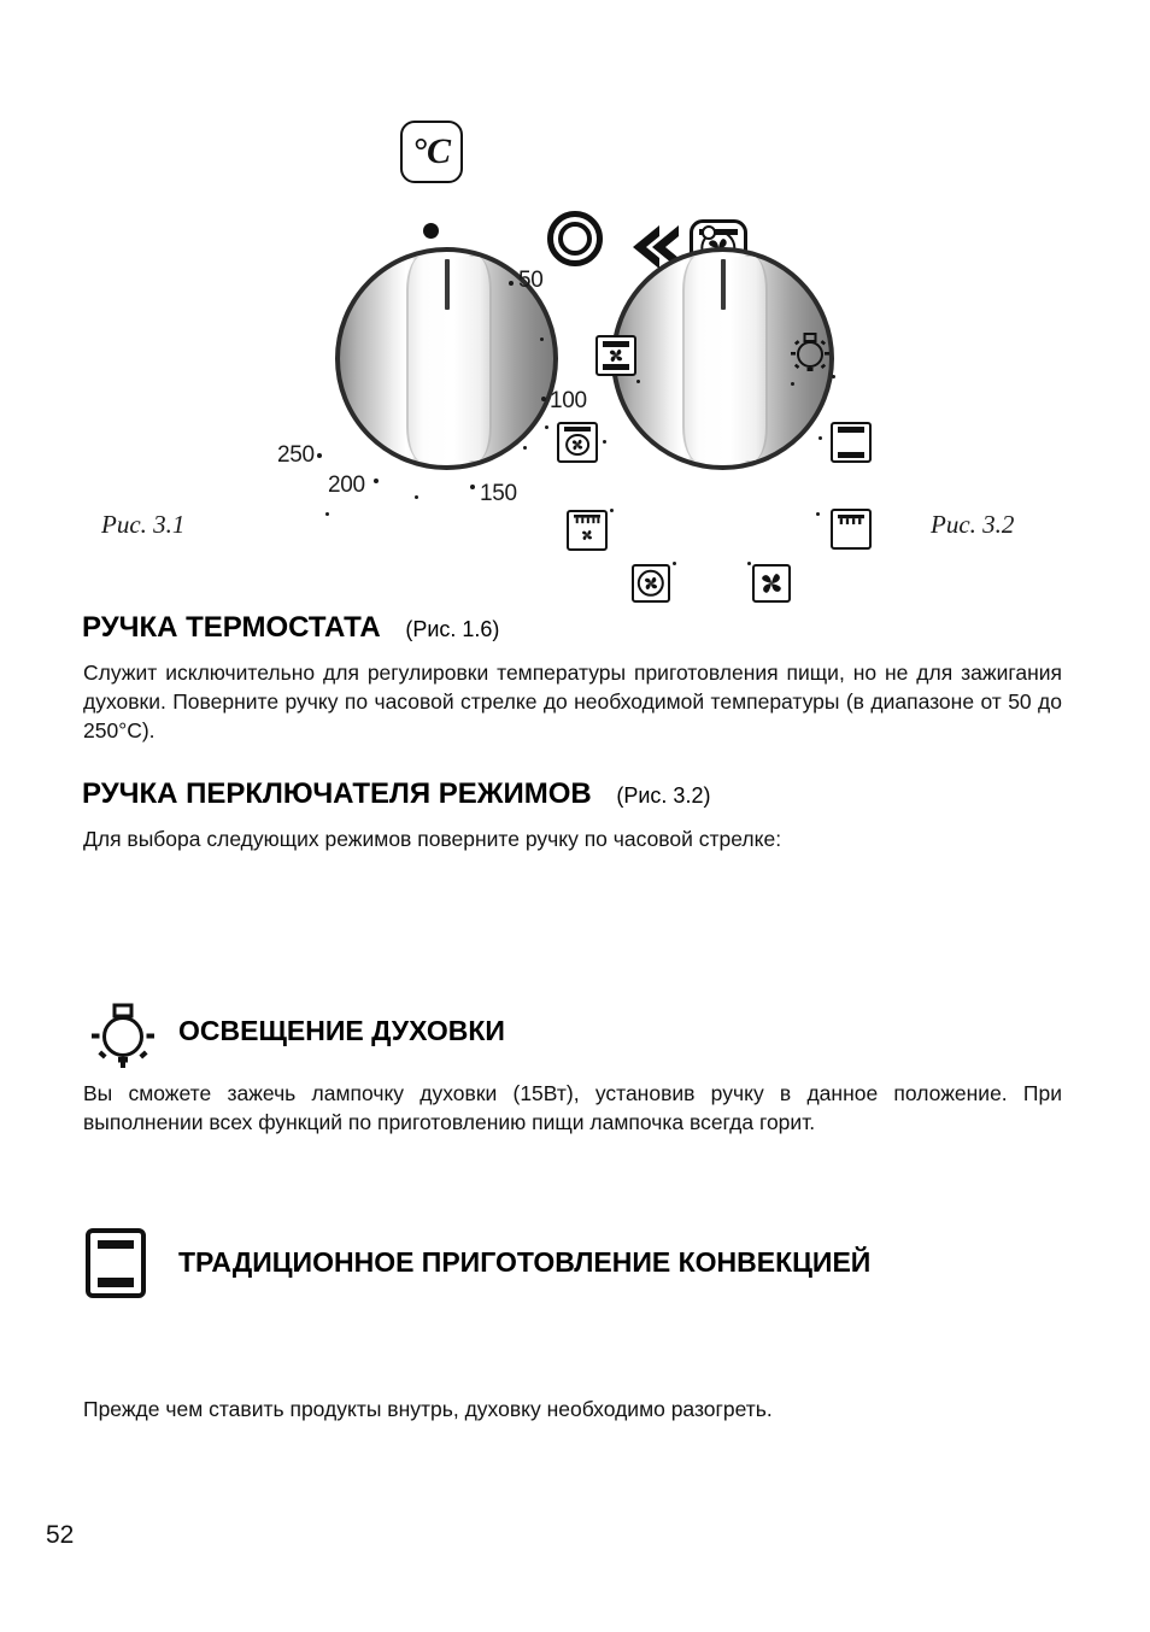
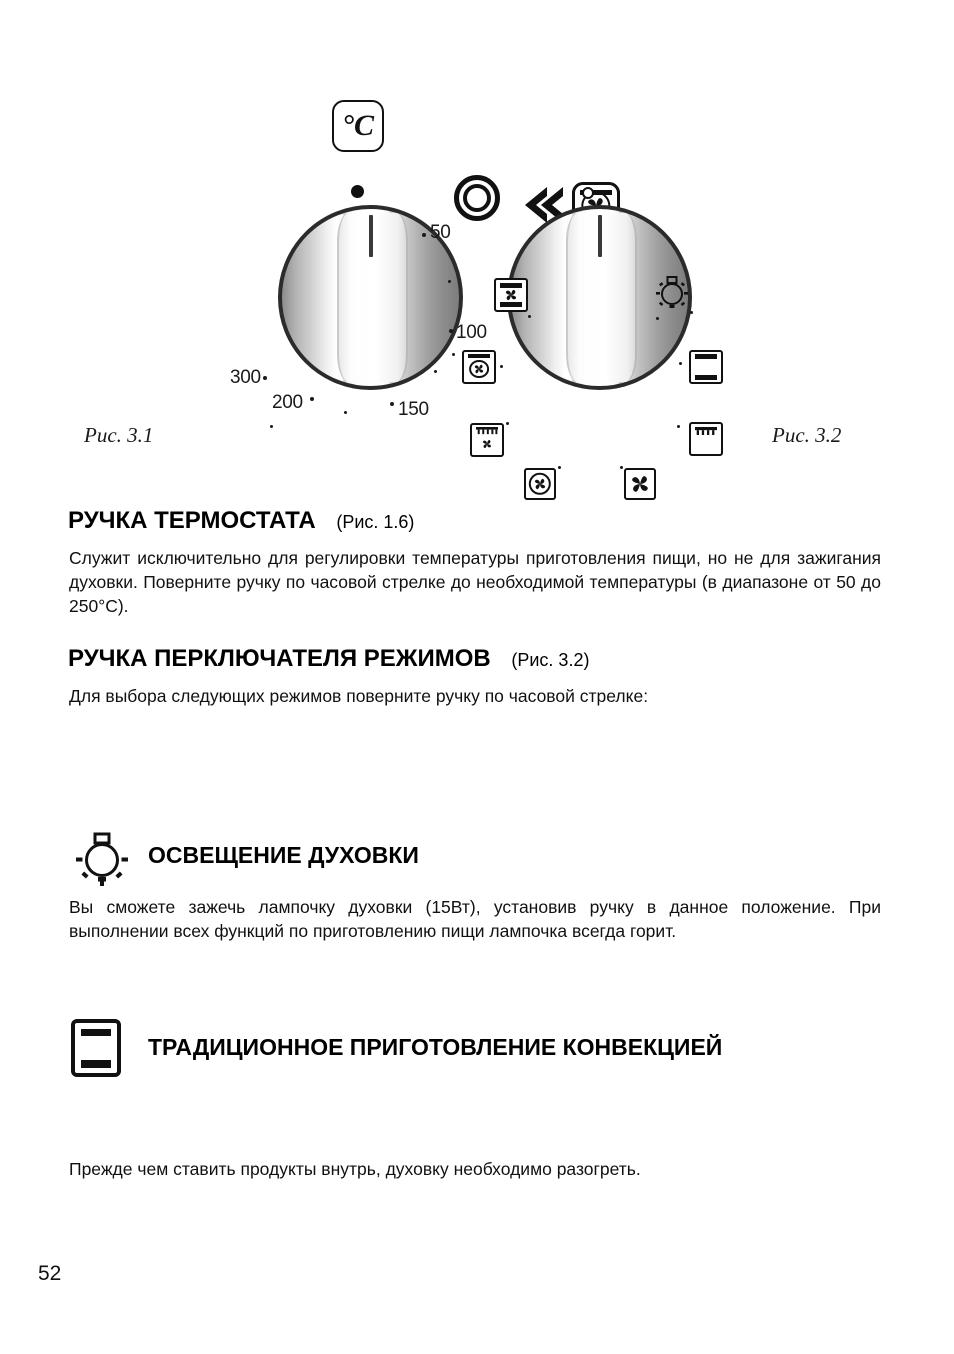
  °C
  50
  100
  150
  200
- 250
+ 300
  Рис. 3.1
  Рис. 3.2
  РУЧКА ТЕРМОСТАТА (Рис. 1.6)
  Служит исключительно для регулировки температуры приготовления пищи, но не для зажигания духовки. Поверните ручку по часовой стрелке до необходимой температуры (в диапазоне от 50 до 250°С).
  РУЧКА ПЕРКЛЮЧАТЕЛЯ РЕЖИМОВ (Рис. 3.2)
  Для выбора следующих режимов поверните ручку по часовой стрелке:
  ОСВЕЩЕНИЕ ДУХОВКИ
  Вы сможете зажечь лампочку духовки (15Вт), установив ручку в данное положение. При выполнении всех функций по приготовлению пищи лампочка всегда горит.
  ТРАДИЦИОННОЕ ПРИГОТОВЛЕНИЕ КОНВЕКЦИЕЙ
  Прежде чем ставить продукты внутрь, духовку необходимо разогреть.
  52
